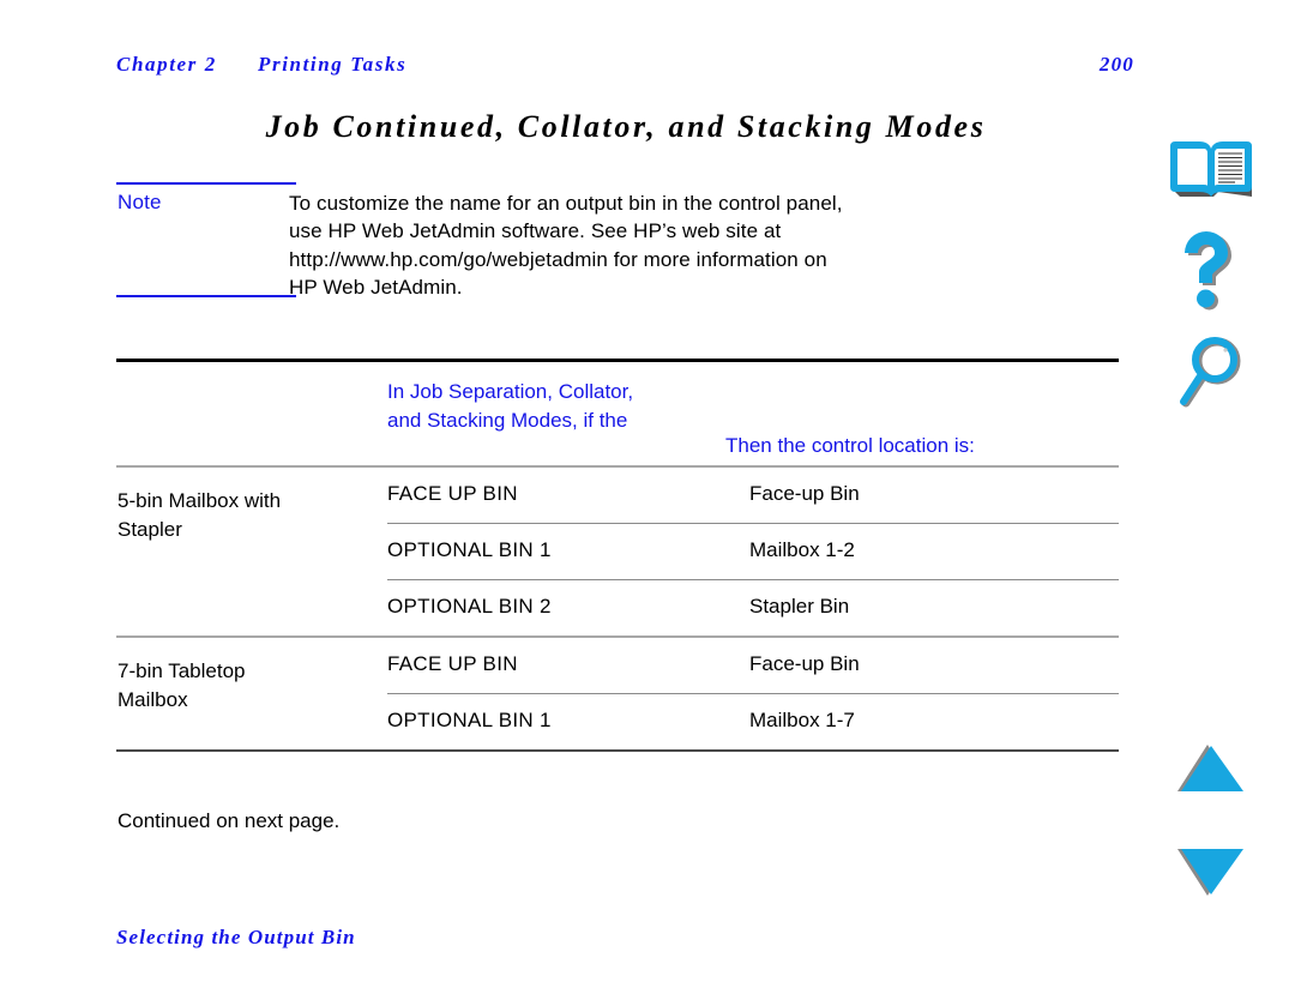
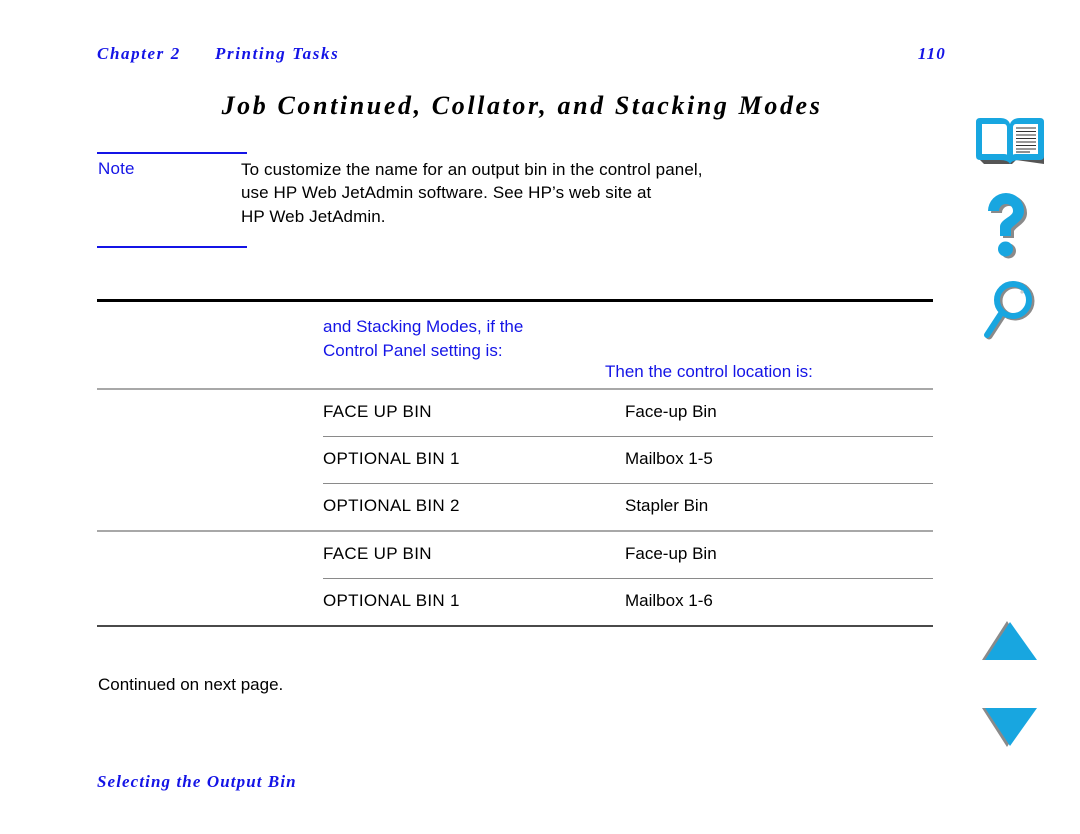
  Chapter 2
  Printing Tasks
- 200
+ 110
  Job Continued, Collator, and Stacking Modes
  Note
  To customize the name for an output bin in the control panel,
  use HP Web JetAdmin software. See HP’s web site at
- http://www.hp.com/go/webjetadmin for more information on
  HP Web JetAdmin.
- In Job Separation, Collator,
  and Stacking Modes, if the
+ Control Panel setting is:
  Then the control location is:
- 5-bin Mailbox with
- Stapler
  FACE UP BIN
  Face-up Bin
  OPTIONAL BIN 1
- Mailbox 1-2
+ Mailbox 1-5
  OPTIONAL BIN 2
  Stapler Bin
- 7-bin Tabletop
- Mailbox
  FACE UP BIN
  Face-up Bin
  OPTIONAL BIN 1
- Mailbox 1-7
+ Mailbox 1-6
  Continued on next page.
  Selecting the Output Bin
